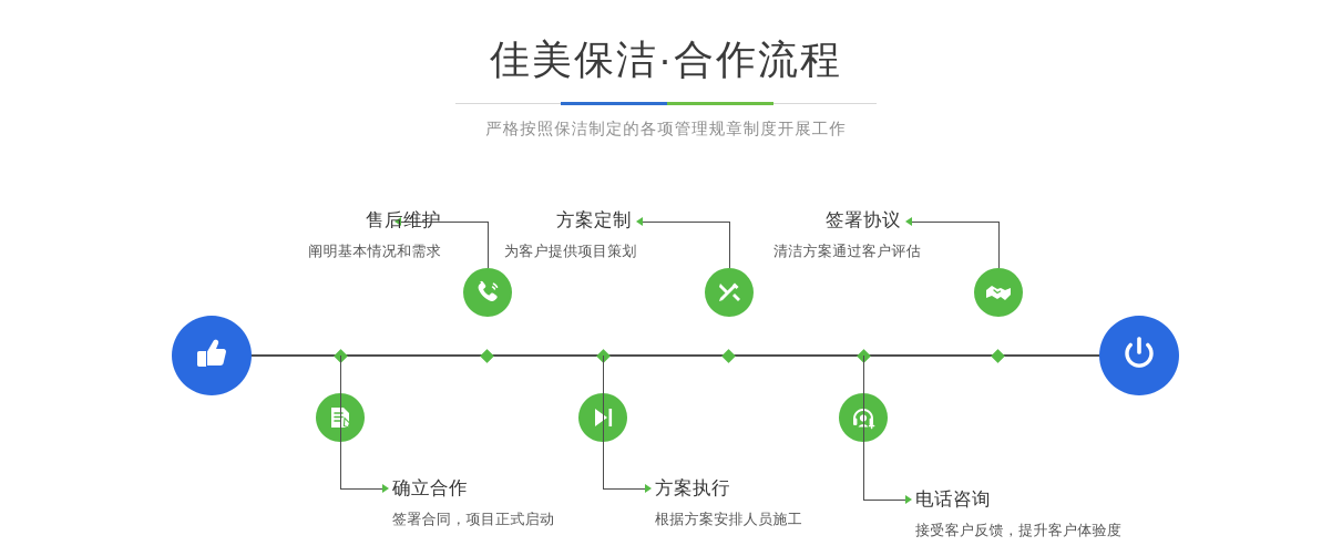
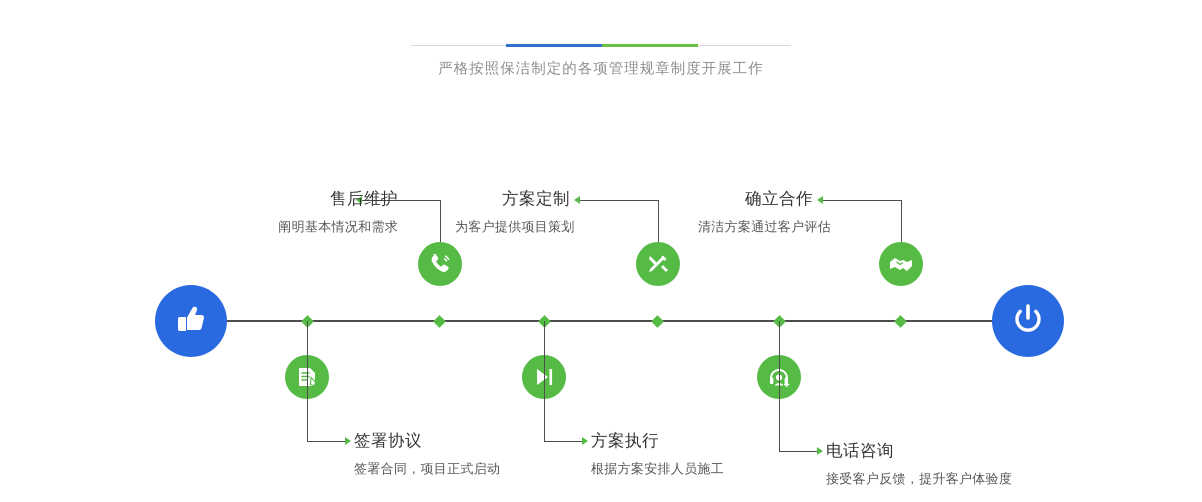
- 佳美保洁·合作流程
  严格按照保洁制定的各项管理规章制度开展工作
  售后维护
  阐明基本情况和需求
- 确立合作
+ 签署协议
  签署合同，项目正式启动
  方案定制
  为客户提供项目策划
  方案执行
  根据方案安排人员施工
- 签署协议
+ 确立合作
  清洁方案通过客户评估
  电话咨询
  接受客户反馈，提升客户体验度
